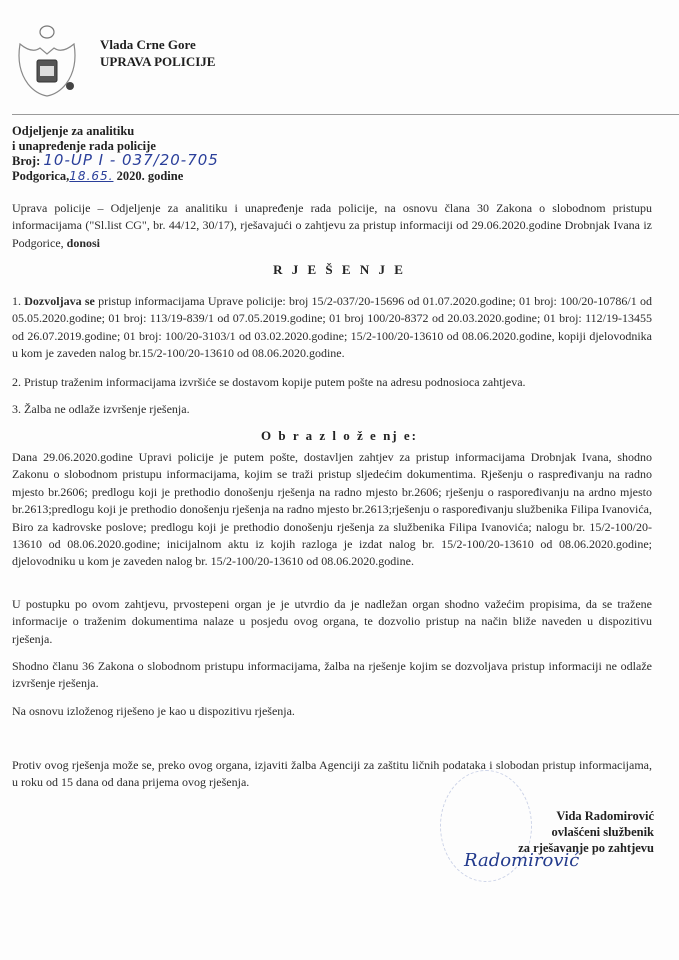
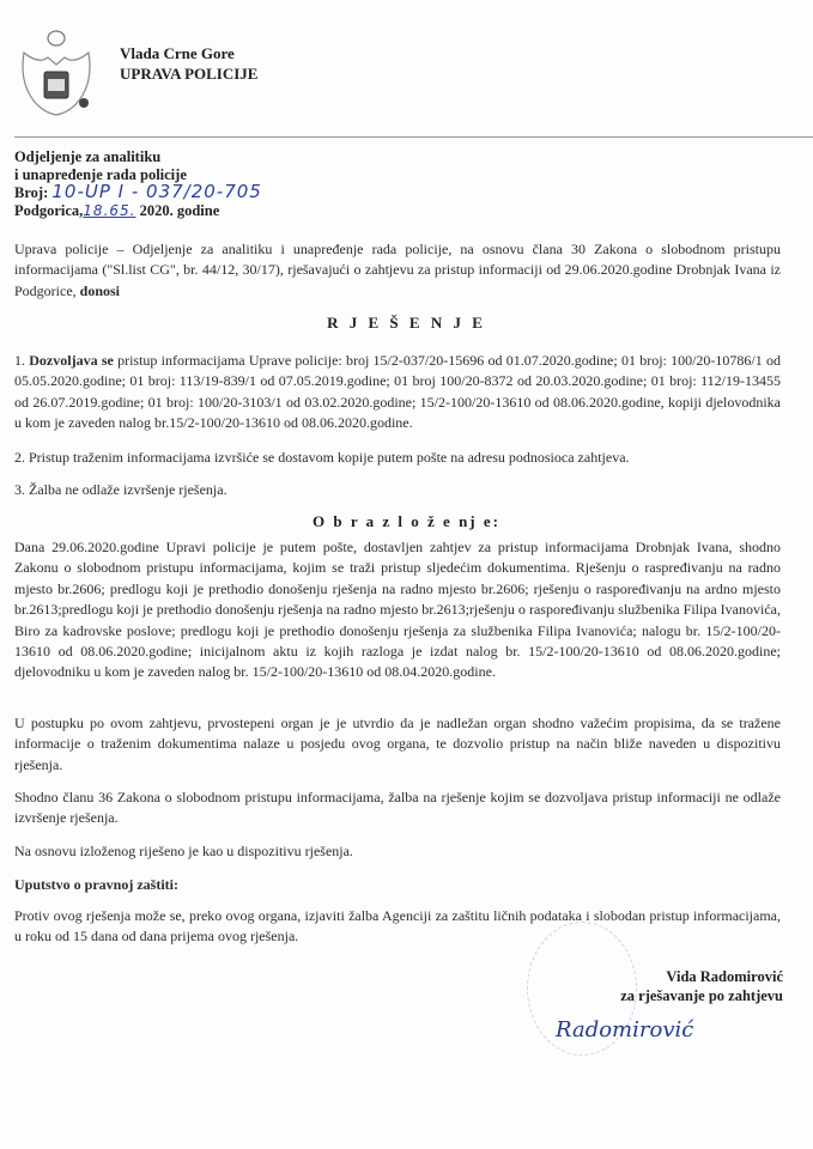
  Vlada Crne Gore
  UPRAVA POLICIJE
  Odjeljenje za analitiku
  i unapređenje rada policije
  Broj: 10-UP I - 037/20-705
  Podgorica,18.65. 2020. godine
  Uprava policije – Odjeljenje za analitiku i unapređenje rada policije, na osnovu člana 30 Zakona o slobodnom pristupu informacijama ("Sl.list CG", br. 44/12, 30/17), rješavajući o zahtjevu za pristup informaciji od 29.06.2020.godine Drobnjak Ivana iz Podgorice, donosi
  R J E Š E N J E
  1. Dozvoljava se pristup informacijama Uprave policije: broj 15/2-037/20-15696 od 01.07.2020.godine; 01 broj: 100/20-10786/1 od 05.05.2020.godine; 01 broj: 113/19-839/1 od 07.05.2019.godine; 01 broj 100/20-8372 od 20.03.2020.godine; 01 broj: 112/19-13455 od 26.07.2019.godine; 01 broj: 100/20-3103/1 od 03.02.2020.godine; 15/2-100/20-13610 od 08.06.2020.godine, kopiji djelovodnika u kom je zaveden nalog br.15/2-100/20-13610 od 08.06.2020.godine.
  2. Pristup traženim informacijama izvršiće se dostavom kopije putem pošte na adresu podnosioca zahtjeva.
  3. Žalba ne odlaže izvršenje rješenja.
  O b r a z l o ž e nj e:
- Dana 29.06.2020.godine Upravi policije je putem pošte, dostavljen zahtjev za pristup informacijama Drobnjak Ivana, shodno Zakonu o slobodnom pristupu informacijama, kojim se traži pristup sljedećim dokumentima. Rješenju o raspređivanju na radno mjesto br.2606; predlogu koji je prethodio donošenju rješenja na radno mjesto br.2606; rješenju o raspoređivanju na ardno mjesto br.2613;predlogu koji je prethodio donošenju rješenja na radno mjesto br.2613;rješenju o raspoređivanju službenika Filipa Ivanovića, Biro za kadrovske poslove; predlogu koji je prethodio donošenju rješenja za službenika Filipa Ivanovića; nalogu br. 15/2-100/20-13610 od 08.06.2020.godine; inicijalnom aktu iz kojih razloga je izdat nalog br. 15/2-100/20-13610 od 08.06.2020.godine; djelovodniku u kom je zaveden nalog br. 15/2-100/20-13610 od 08.06.2020.godine.
+ Dana 29.06.2020.godine Upravi policije je putem pošte, dostavljen zahtjev za pristup informacijama Drobnjak Ivana, shodno Zakonu o slobodnom pristupu informacijama, kojim se traži pristup sljedećim dokumentima. Rješenju o raspređivanju na radno mjesto br.2606; predlogu koji je prethodio donošenju rješenja na radno mjesto br.2606; rješenju o raspoređivanju na ardno mjesto br.2613;predlogu koji je prethodio donošenju rješenja na radno mjesto br.2613;rješenju o raspoređivanju službenika Filipa Ivanovića, Biro za kadrovske poslove; predlogu koji je prethodio donošenju rješenja za službenika Filipa Ivanovića; nalogu br. 15/2-100/20-13610 od 08.06.2020.godine; inicijalnom aktu iz kojih razloga je izdat nalog br. 15/2-100/20-13610 od 08.06.2020.godine; djelovodniku u kom je zaveden nalog br. 15/2-100/20-13610 od 08.04.2020.godine.
  U postupku po ovom zahtjevu, prvostepeni organ je je utvrdio da je nadležan organ shodno važećim propisima, da se tražene informacije o traženim dokumentima nalaze u posjedu ovog organa, te dozvolio pristup na način bliže naveden u dispozitivu rješenja.
  Shodno članu 36 Zakona o slobodnom pristupu informacijama, žalba na rješenje kojim se dozvoljava pristup informaciji ne odlaže izvršenje rješenja.
  Na osnovu izloženog riješeno je kao u dispozitivu rješenja.
+ Uputstvo o pravnoj zaštiti:
  Protiv ovog rješenja može se, preko ovog organa, izjaviti žalba Agenciji za zaštitu ličnih podataka i slobodan pristup informacijama, u roku od 15 dana od dana prijema ovog rješenja.
  Vida Radomirović
- ovlašćeni službenik
  za rješavanje po zahtjevu
  Radomirović
